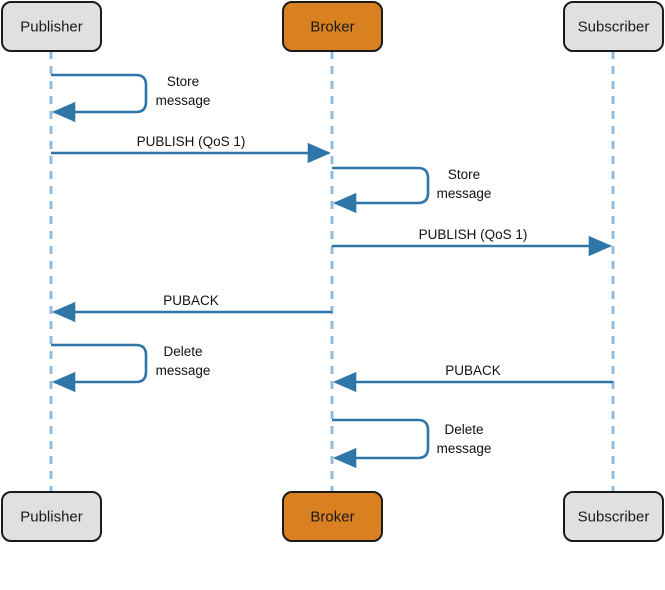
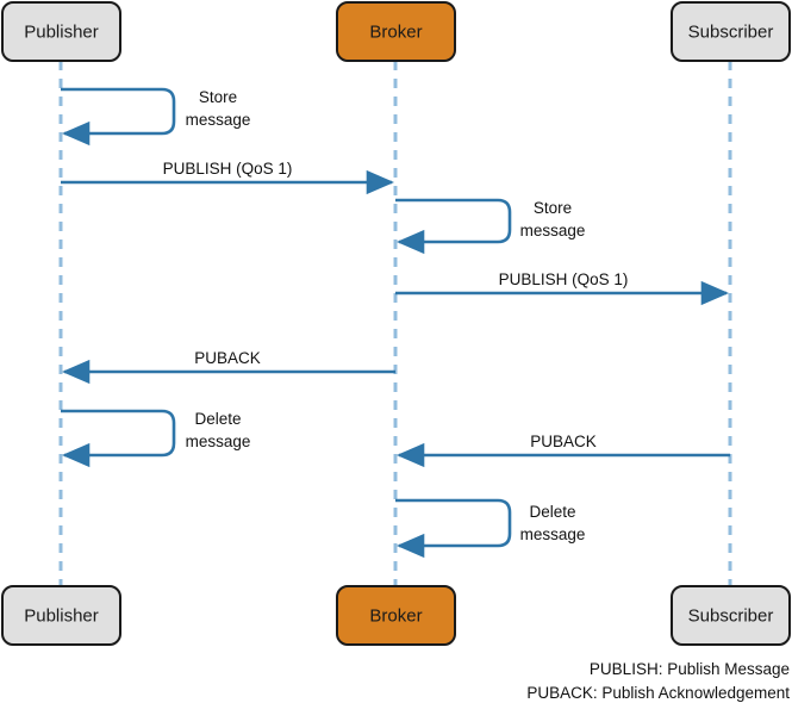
  Store message
  PUBLISH (QoS 1)
  Store message
  PUBLISH (QoS 1)
  PUBACK
  Delete message
  PUBACK
  Delete message
  Publisher
  Publisher
  Broker
  Broker
  Subscriber
  Subscriber
+ PUBLISH: Publish Message
+ PUBACK: Publish Acknowledgement
